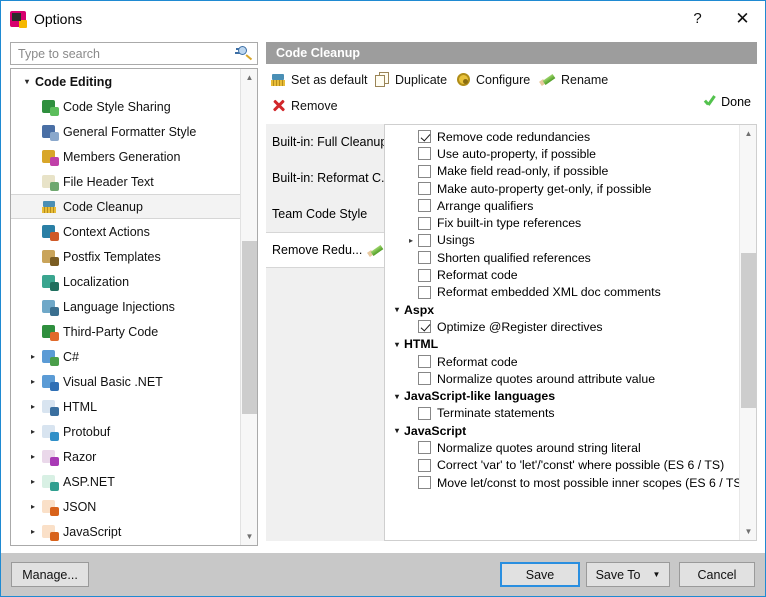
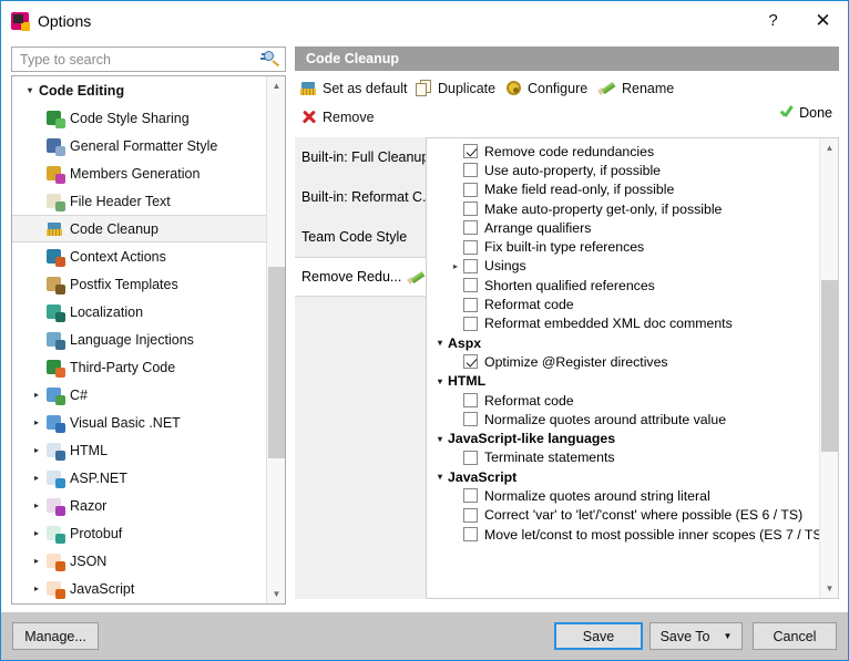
  Options
  ?
  ✕
  Type to search
  ▾
  Code Editing
  Code Style Sharing
  General Formatter Style
  Members Generation
  File Header Text
  Code Cleanup
  Context Actions
  Postfix Templates
  Localization
  Language Injections
  Third-Party Code
  ▸
  C#
  ▸
  Visual Basic .NET
  ▸
  HTML
  ▸
- Protobuf
+ ASP.NET
  ▸
  Razor
  ▸
- ASP.NET
+ Protobuf
  ▸
  JSON
  ▸
  JavaScript
  ▲
  ▼
  Code Cleanup
  Set as default
  Duplicate
  Configure
  Rename
  Remove
  Done
  Built-in: Full Cleanu
  Built-in: Reformat C.
  Team Code Style
  Remove Redu...
  Remove code redundancies
  Use auto-property, if possible
  Make field read-only, if possible
  Make auto-property get-only, if possible
  Arrange qualifiers
  Fix built-in type references
  ▸
  Usings
  Shorten qualified references
  Reformat code
  Reformat embedded XML doc comments
  ▾
  Aspx
  Optimize @Register directives
  ▾
  HTML
  Reformat code
  Normalize quotes around attribute value
  ▾
  JavaScript-like languages
  Terminate statements
  ▾
  JavaScript
  Normalize quotes around string literal
  Correct 'var' to 'let'/'const' where possible (ES 6 / TS)
- Move let/const to most possible inner scopes (ES 6 / TS
+ Move let/const to most possible inner scopes (ES 7 / TS
  ▲
  ▼
  Manage...
  Save
  Save To
  ▼
  Cancel
